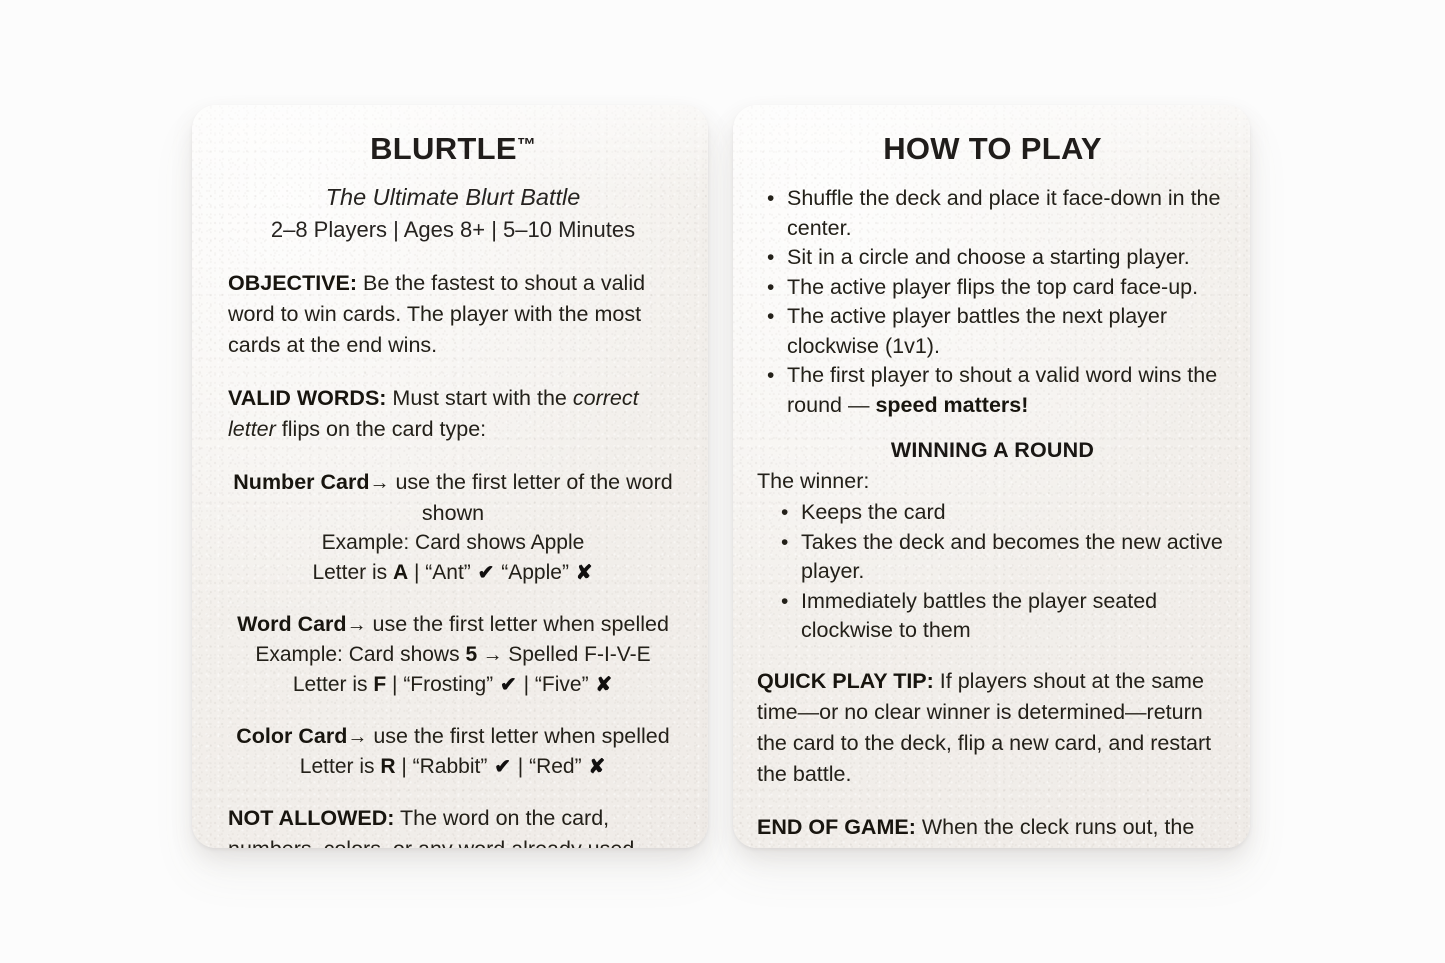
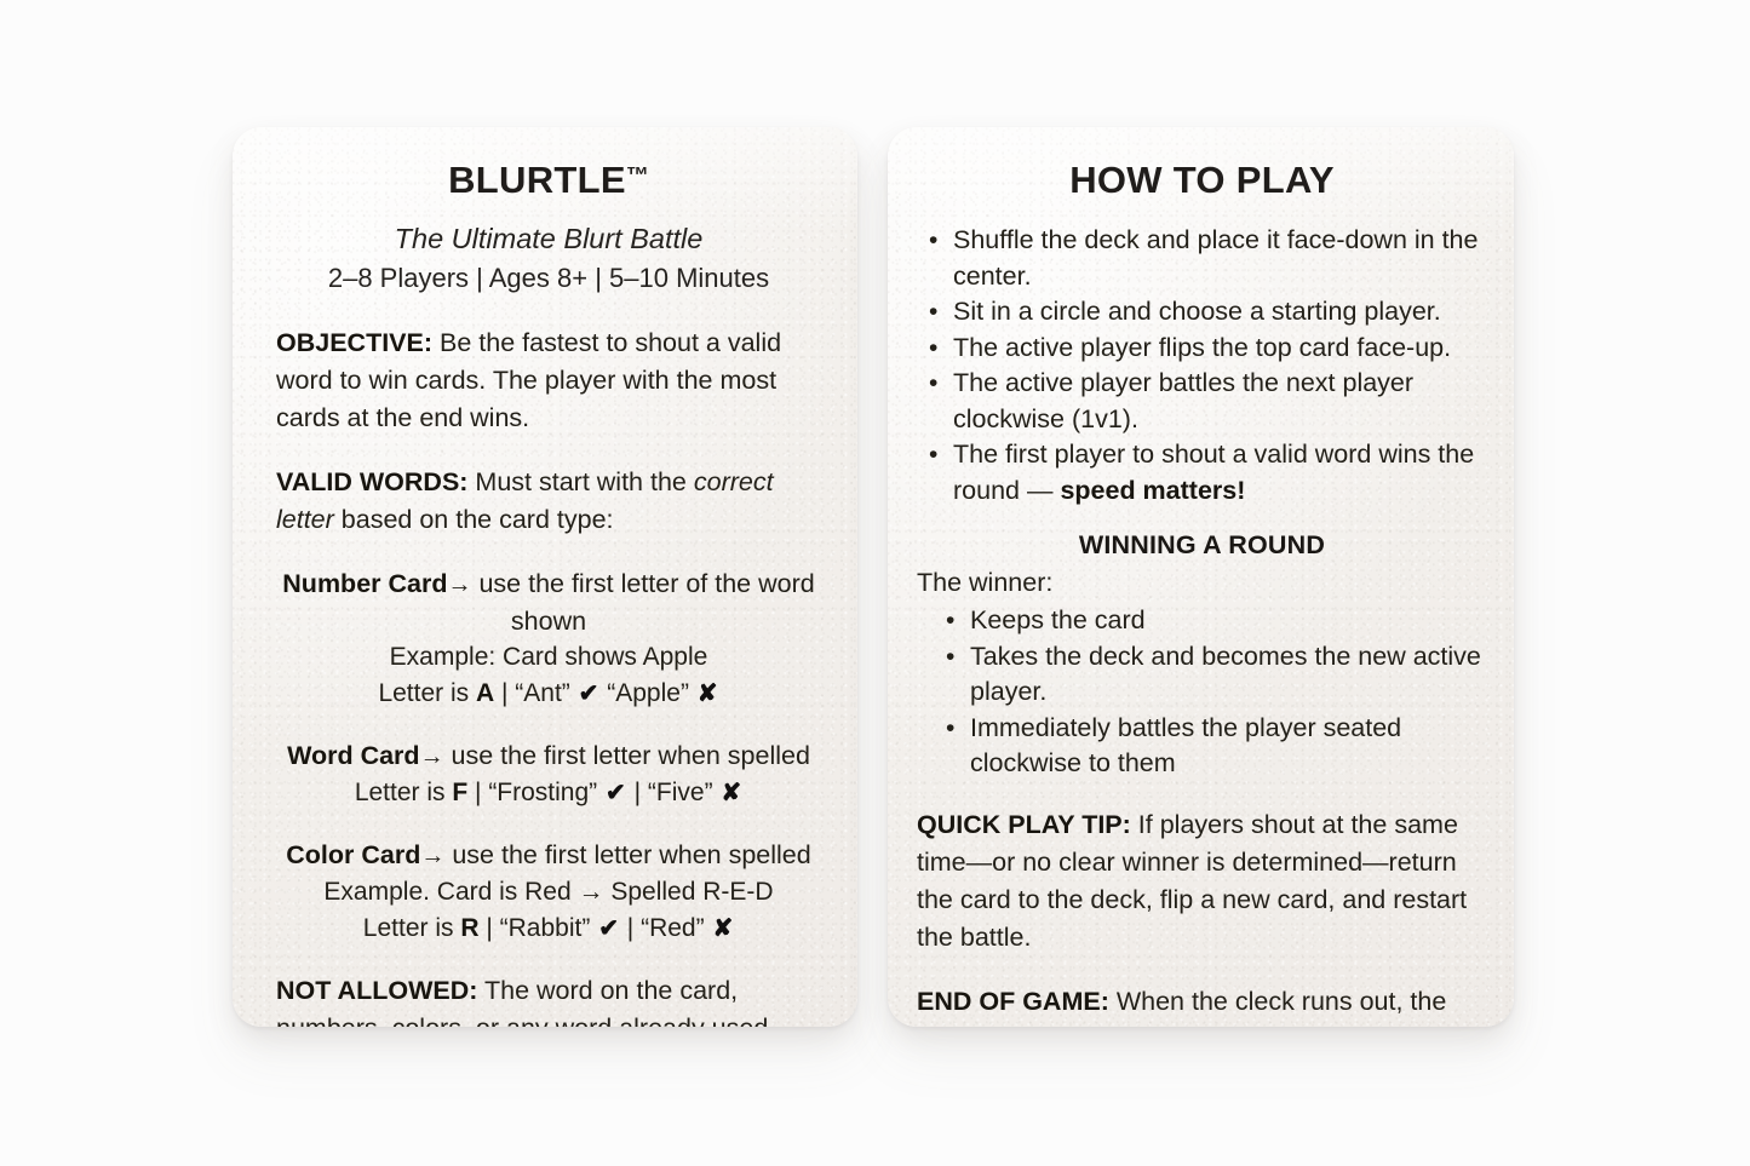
  BLURTLE™
  The Ultimate Blurt Battle
  2–8 Players | Ages 8+ | 5–10 Minutes
  OBJECTIVE: Be the fastest to shout a valid word to win cards. The player with the most cards at the end wins.
- VALID WORDS: Must start with the correct letter flips on the card type:
+ VALID WORDS: Must start with the correct letter based on the card type:
  Number Card→ use the first letter of the word shown
  Example: Card shows Apple
  Letter is A | “Ant” ✔ “Apple” ✘
  Word Card→ use the first letter when spelled
- Example: Card shows 5 → Spelled F-I-V-E
  Letter is F | “Frosting” ✔ | “Five” ✘
  Color Card→ use the first letter when spelled
+ Example. Card is Red → Spelled R-E-D
  Letter is R | “Rabbit” ✔ | “Red” ✘
  HOW TO PLAY
  Shuffle the deck and place it face-down in the center.
  Sit in a circle and choose a starting player.
  The active player flips the top card face-up.
  The active player battles the next player clockwise (1v1).
  The first player to shout a valid word wins the round — speed matters!
  WINNING A ROUND
  The winner:
  Keeps the card
  Takes the deck and becomes the new active player.
  Immediately battles the player seated clockwise to them
  QUICK PLAY TIP: If players shout at the same time—or no clear winner is determined—return the card to the deck, flip a new card, and restart the battle.
